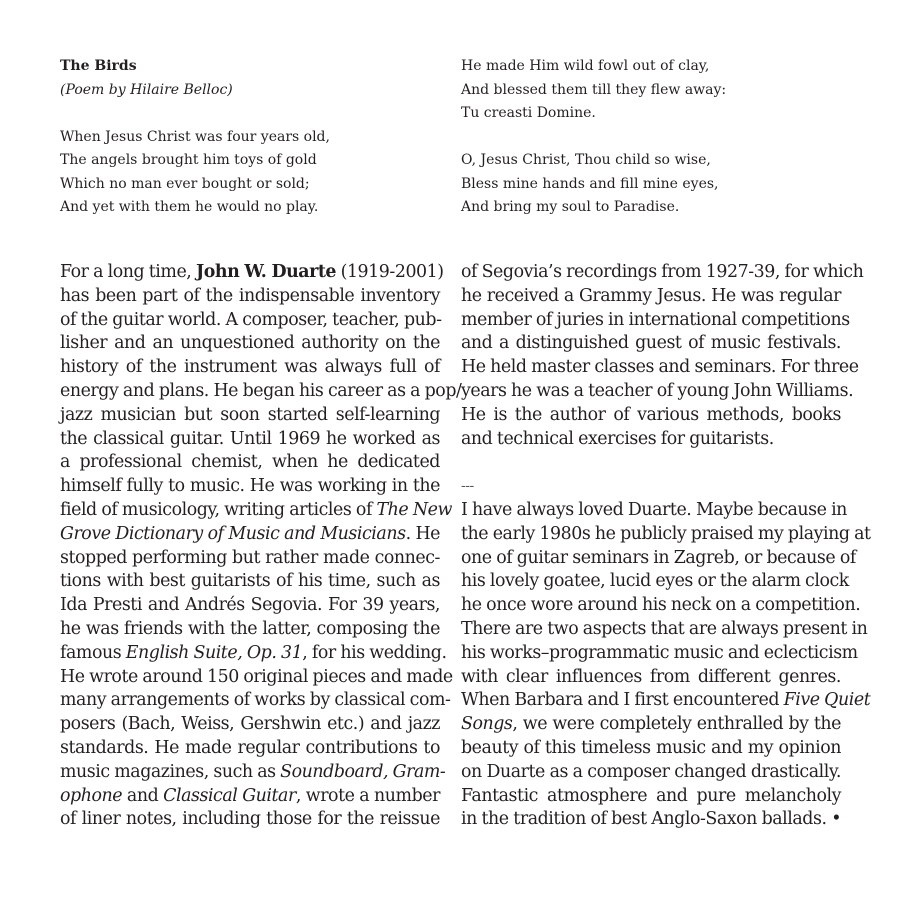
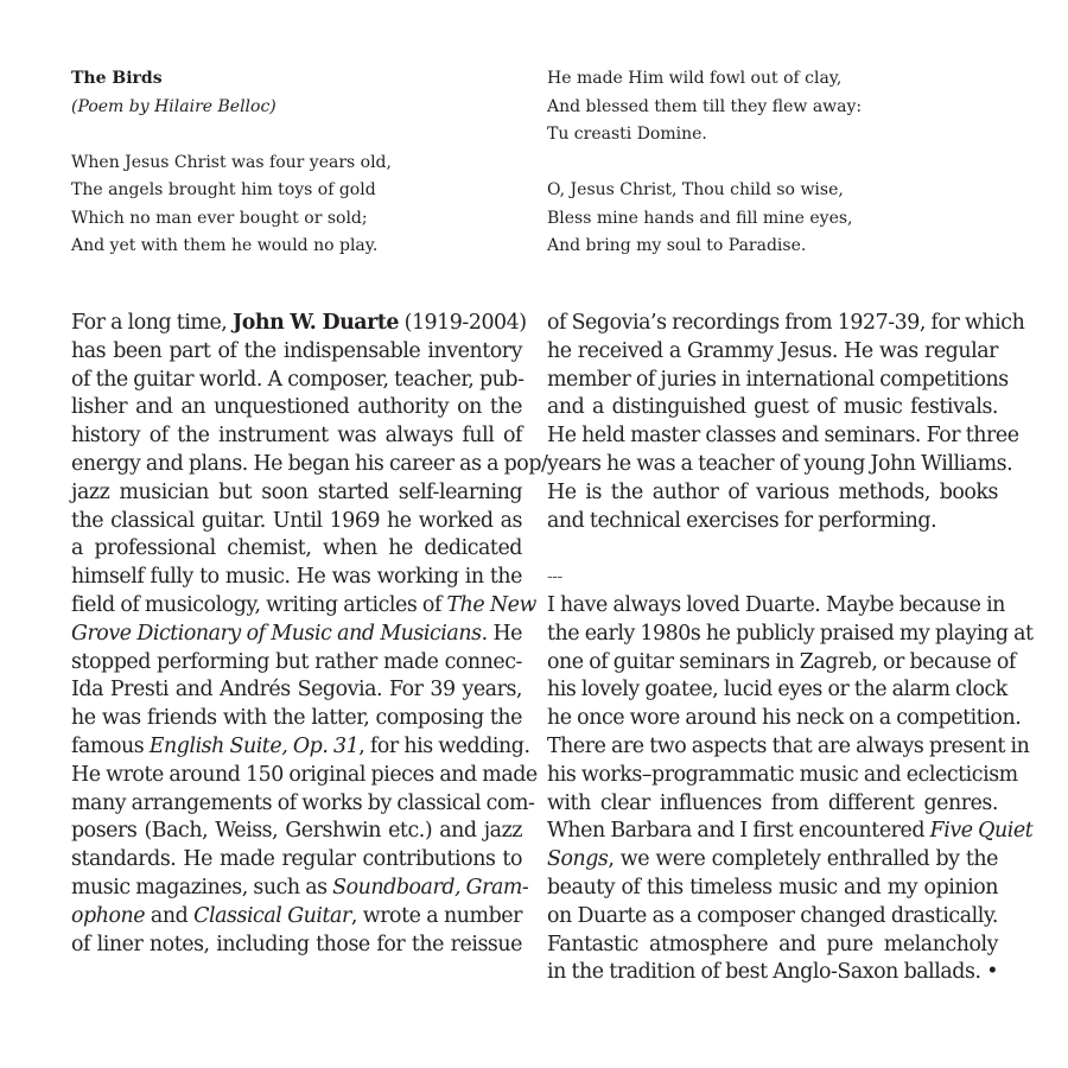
  The Birds
  (Poem by Hilaire Belloc)
  When Jesus Christ was four years old,
  The angels brought him toys of gold
  Which no man ever bought or sold;
  And yet with them he would no play.
  He made Him wild fowl out of clay,
  And blessed them till they flew away:
  Tu creasti Domine.
  O, Jesus Christ, Thou child so wise,
  Bless mine hands and fill mine eyes,
  And bring my soul to Paradise.
- For a long time, John W. Duarte (1919-2001)
+ For a long time, John W. Duarte (1919-2004)
  has been part of the indispensable inventory
  of the guitar world. A composer, teacher, pub-
  lisher and an unquestioned authority on the
  history of the instrument was always full of
  energy and plans. He began his career as a pop/
  jazz musician but soon started self-learning
  the classical guitar. Until 1969 he worked as
  a professional chemist, when he dedicated
  himself fully to music. He was working in the
  field of musicology, writing articles of The New
  Grove Dictionary of Music and Musicians. He
  stopped performing but rather made connec-
- tions with best guitarists of his time, such as
  Ida Presti and Andrés Segovia. For 39 years,
  he was friends with the latter, composing the
  famous English Suite, Op. 31, for his wedding.
  He wrote around 150 original pieces and made
  many arrangements of works by classical com-
  posers (Bach, Weiss, Gershwin etc.) and jazz
  standards. He made regular contributions to
  music magazines, such as Soundboard, Gram-
  ophone and Classical Guitar, wrote a number
  of liner notes, including those for the reissue
  of Segovia’s recordings from 1927-39, for which
  he received a Grammy Jesus. He was regular
  member of juries in international competitions
  and a distinguished guest of music festivals.
  He held master classes and seminars. For three
  years he was a teacher of young John Williams.
  He is the author of various methods, books
- and technical exercises for guitarists.
+ and technical exercises for performing.
  ---
  I have always loved Duarte. Maybe because in
  the early 1980s he publicly praised my playing at
  one of guitar seminars in Zagreb, or because of
  his lovely goatee, lucid eyes or the alarm clock
  he once wore around his neck on a competition.
  There are two aspects that are always present in
  his works–programmatic music and eclecticism
  with clear influences from different genres.
  When Barbara and I first encountered Five Quiet
  Songs, we were completely enthralled by the
  beauty of this timeless music and my opinion
  on Duarte as a composer changed drastically.
  Fantastic atmosphere and pure melancholy
  in the tradition of best Anglo-Saxon ballads. •
